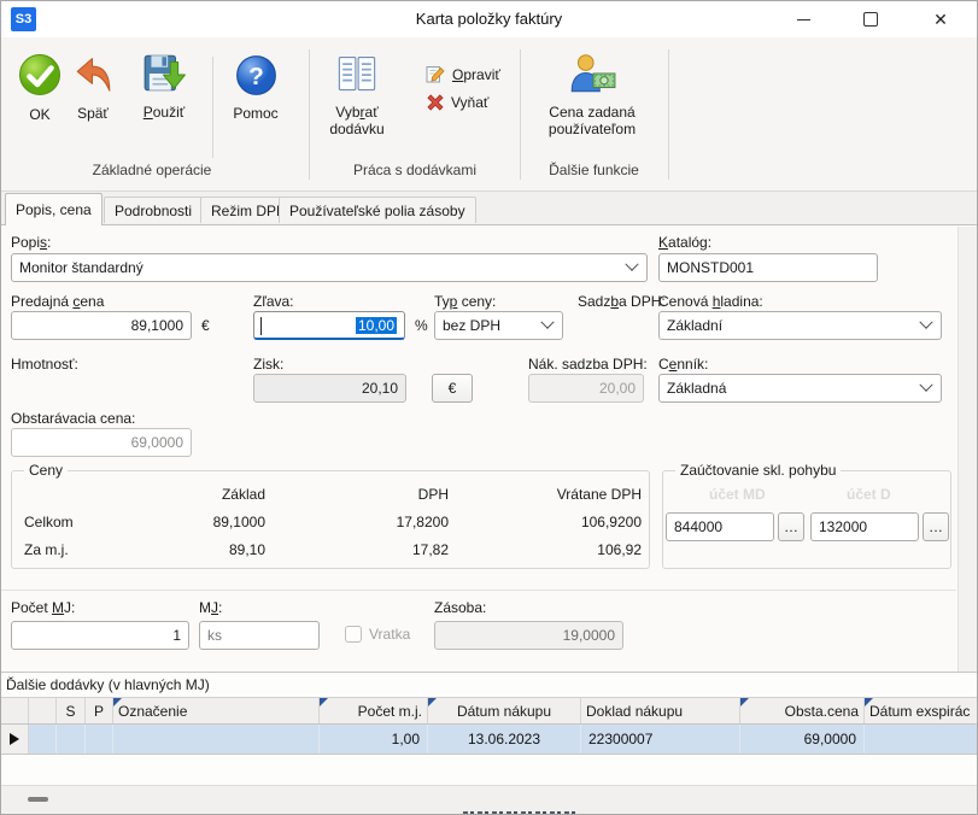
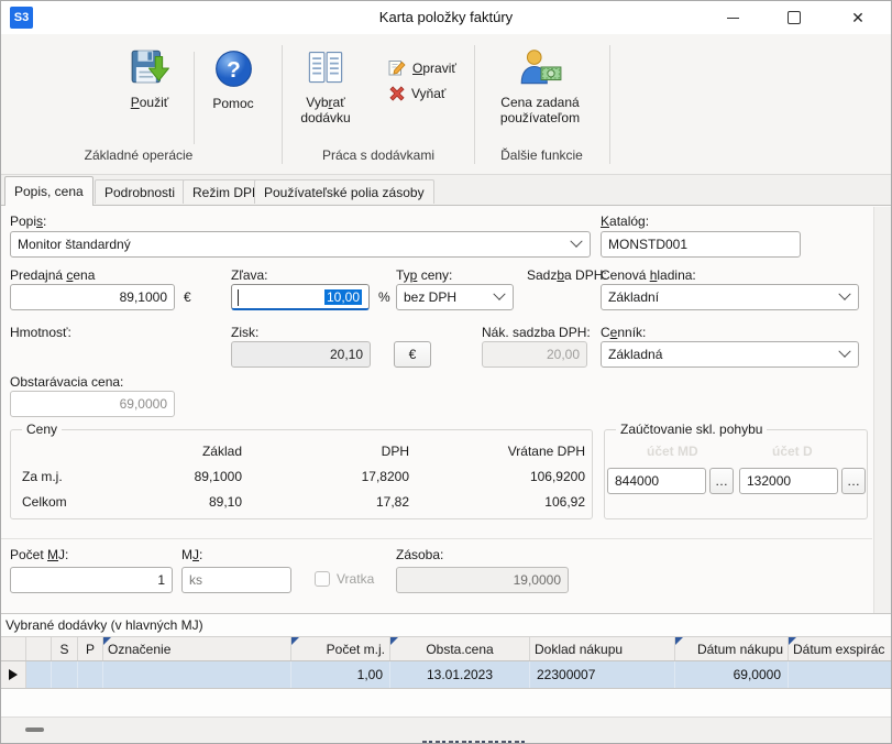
  S3
  Karta položky faktúry
  ✕
- OK
- Späť
  Použiť
  ?
  Pomoc
  Vybrať
  dodávku
  Opraviť
  Vyňať
  Cena zadaná
  používateľom
  Základné operácie
  Práca s dodávkami
  Ďalšie funkcie
  Popis, cena
  Podrobnosti
  Režim DP
  Používateľské polia zásoby
  Popis:
  Monitor štandardný
  Katalóg:
  MONSTD001
  Predajná cena
  89,1000
  €
  Zľava:
  10,00
  %
  Typ ceny:
  bez DPH
  Sadzba DPH:
  Cenová hladina:
  Základní
  Hmotnosť:
  Zisk:
  20,10
  €
  Nák. sadzba DPH:
  20,00
  Cenník:
  Základná
  Obstarávacia cena:
  69,0000
  Ceny
  Základ
  DPH
  Vrátane DPH
- Celkom
+ Za m.j.
  89,1000
  17,8200
  106,9200
- Za m.j.
+ Celkom
  89,10
  17,82
  106,92
  Zaúčtovanie skl. pohybu
  účet MD
  účet D
  844000
  …
  132000
  …
  Počet MJ:
  1
  MJ:
  ks
  Vratka
  Zásoba:
  19,0000
- Ďalšie dodávky (v hlavných MJ)
+ Vybrané dodávky (v hlavných MJ)
  S
  P
  Označenie
  Počet m.j.
- Dátum nákupu
+ Obsta.cena
  Doklad nákupu
- Obsta.cena
+ Dátum nákupu
  Dátum exspirác
  1,00
- 13.06.2023
+ 13.01.2023
  22300007
  69,0000
